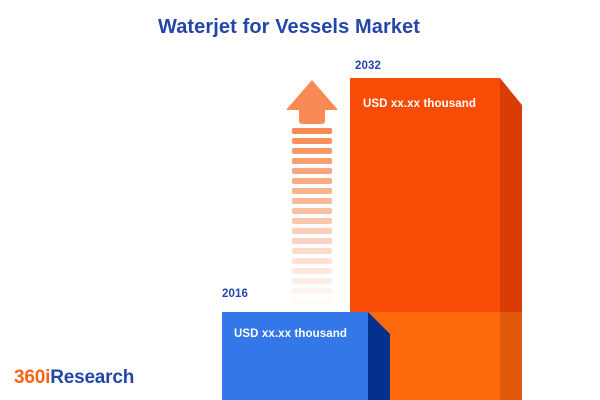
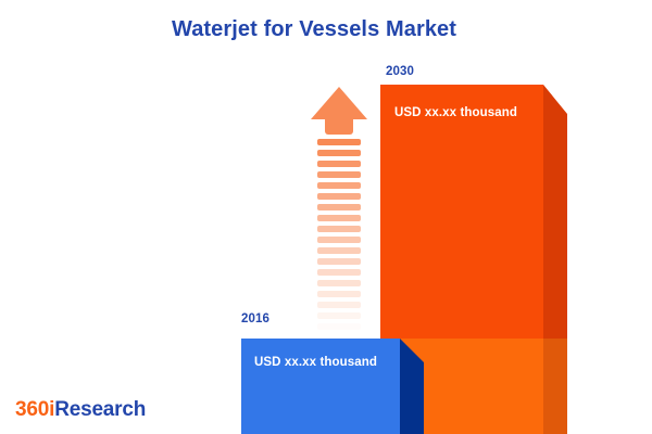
  Waterjet for Vessels Market
- 2032
+ 2030
  USD xx.xx thousand
  2016
  USD xx.xx thousand
  360iResearch
